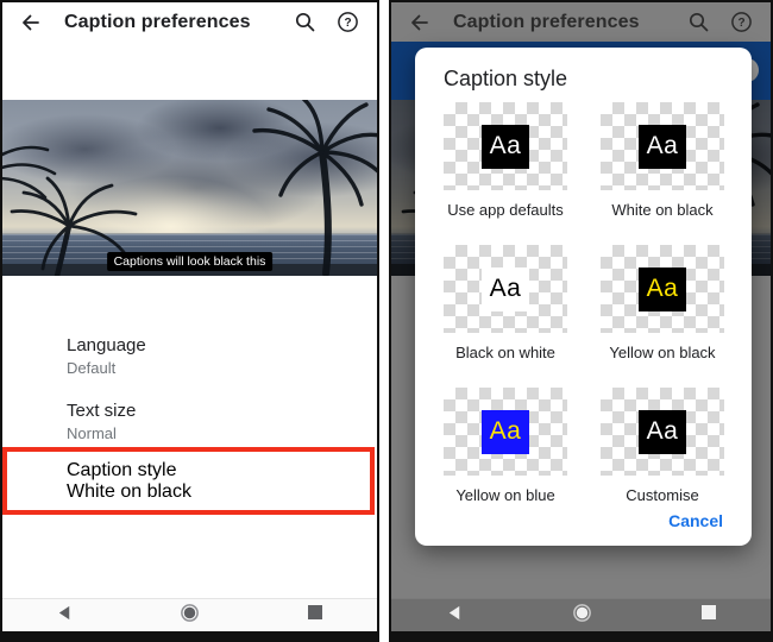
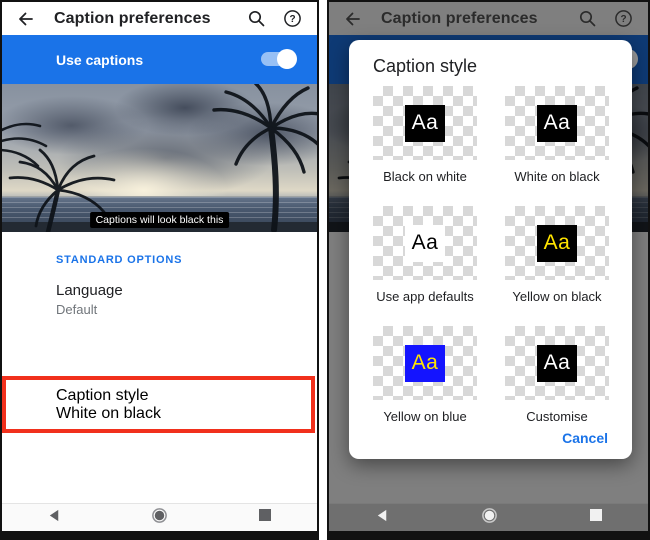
  Caption preferences
  ?
+ Use captions
  Captions will look black this
+ STANDARD OPTIONS
  Language
  Default
- Text size
- Normal
  Caption style
  White on black
  Caption preferences
  ?
  Caption style
  Aa
- Use app defaults
+ Black on white
  Aa
  White on black
  Aa
- Black on white
+ Use app defaults
  Aa
  Yellow on black
  Aa
  Yellow on blue
  Aa
  Customise
  Cancel
